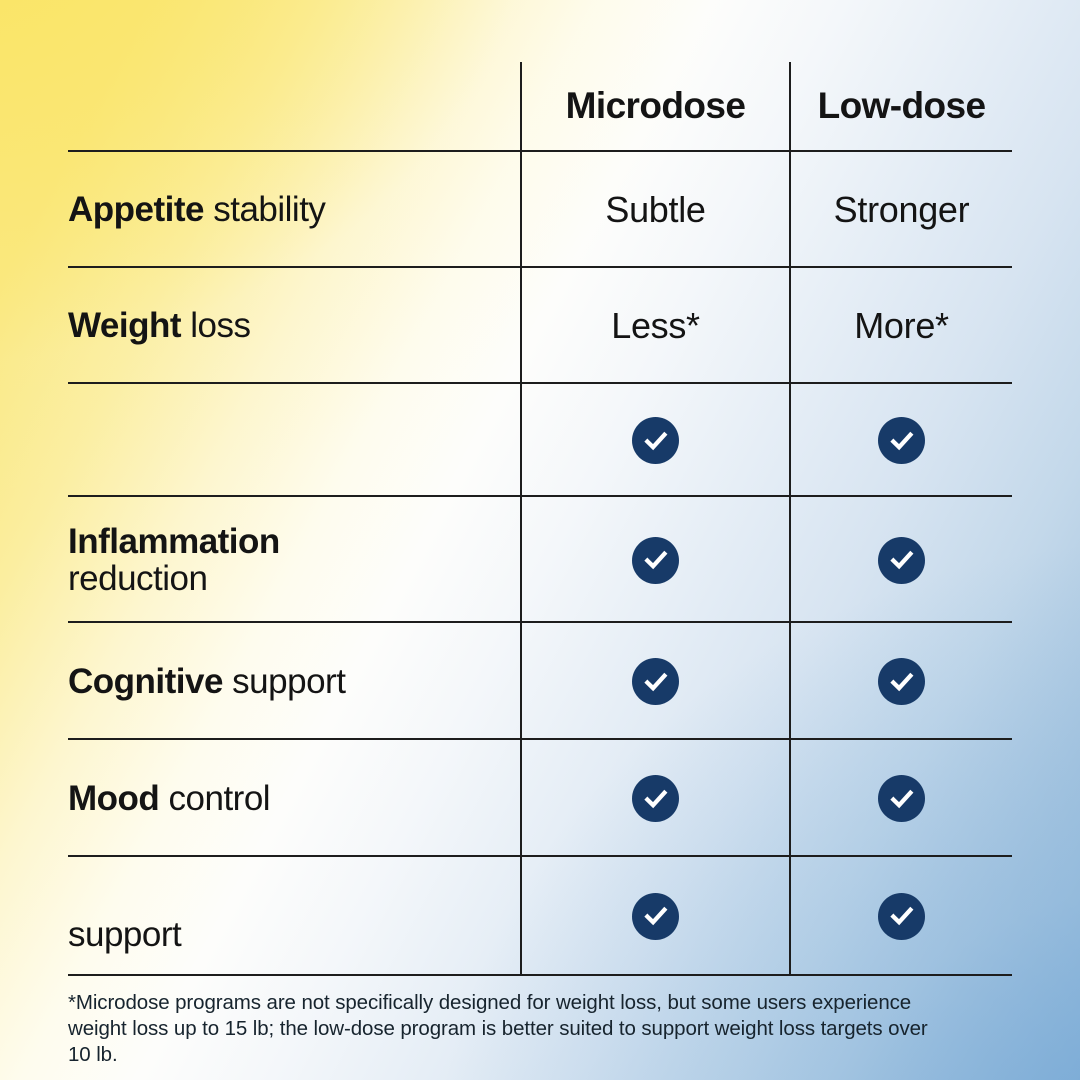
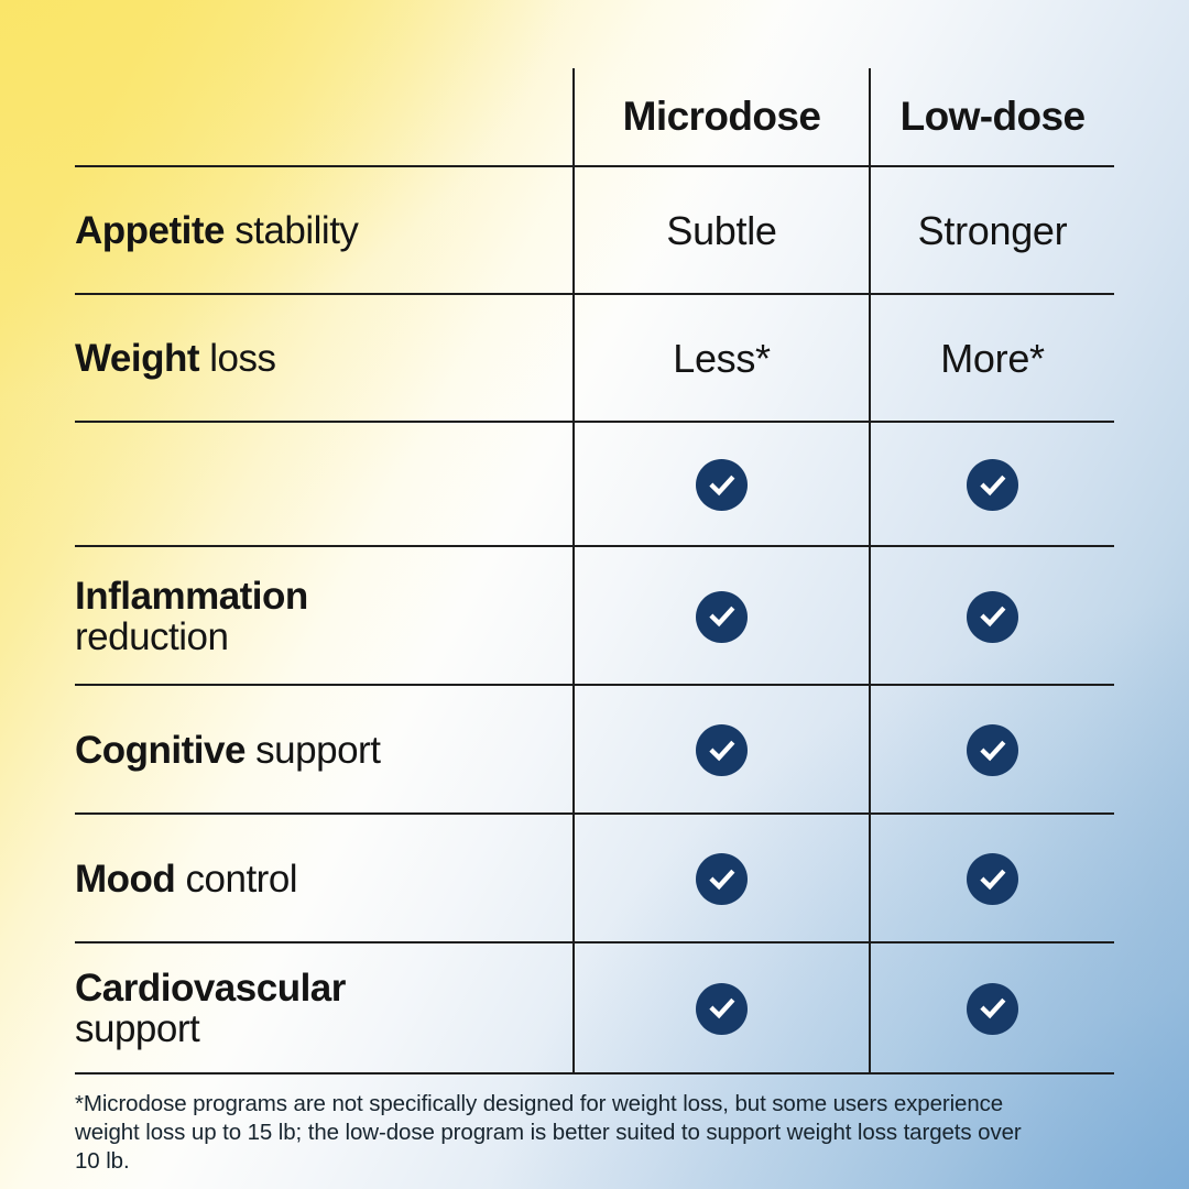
  Microdose
  Low-dose
  Appetite stability
  Subtle
  Stronger
  Weight loss
  Less*
  More*
  Inflammation
  reduction
  Cognitive support
  Mood control
+ Cardiovascular
  support
  *Microdose programs are not specifically designed for weight loss, but some users experience weight loss up to 15 lb; the low-dose program is better suited to support weight loss targets over 10 lb.
